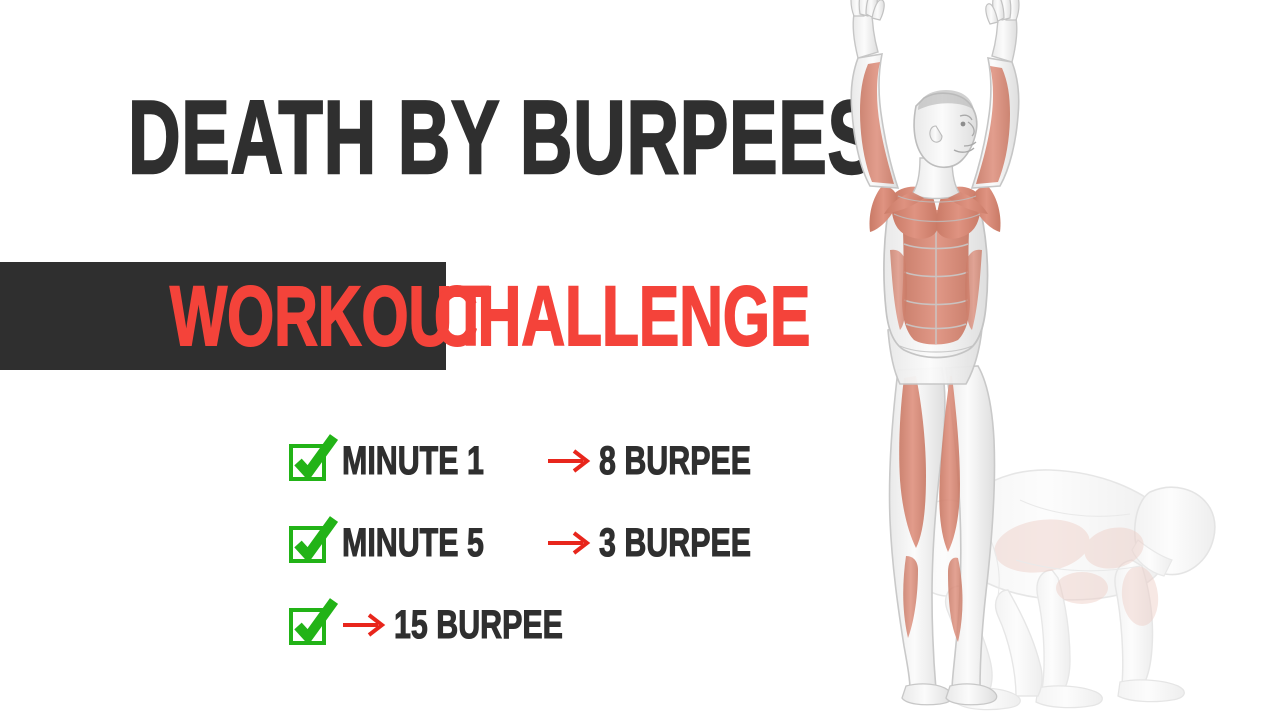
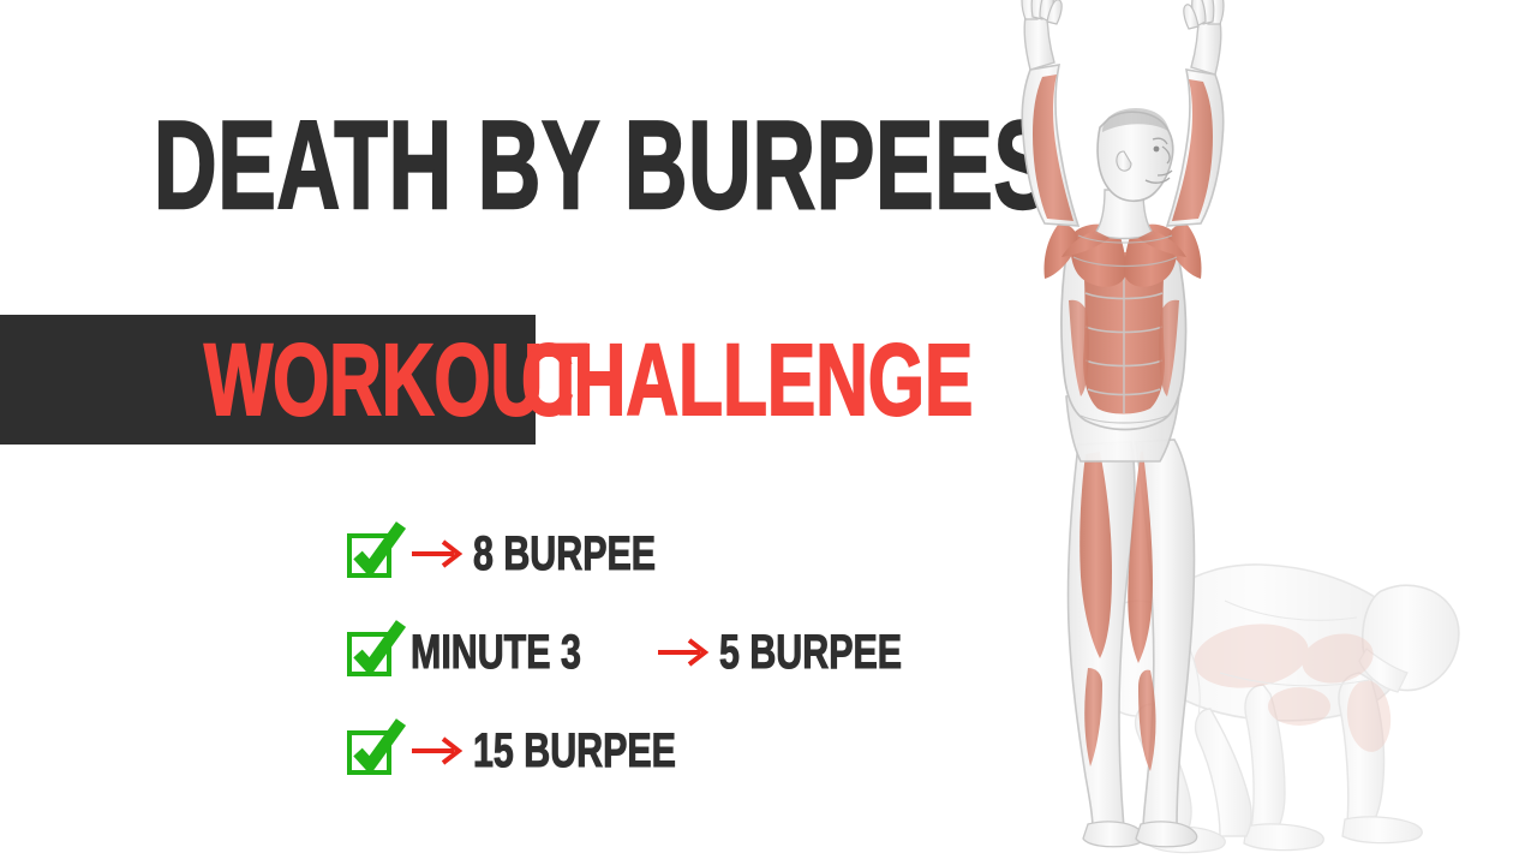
  DEATH BY BURPEE
  WORKOU
  CHALLENGE
- MINUTE 1
  8 BURPEE
- MINUTE 5
+ MINUTE 3
- 3 BURPEE
+ 5 BURPEE
  15 BURPEE
